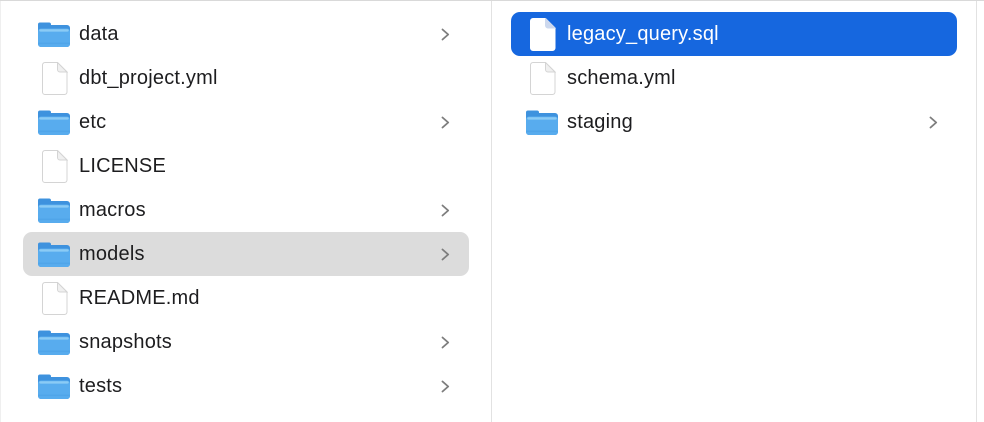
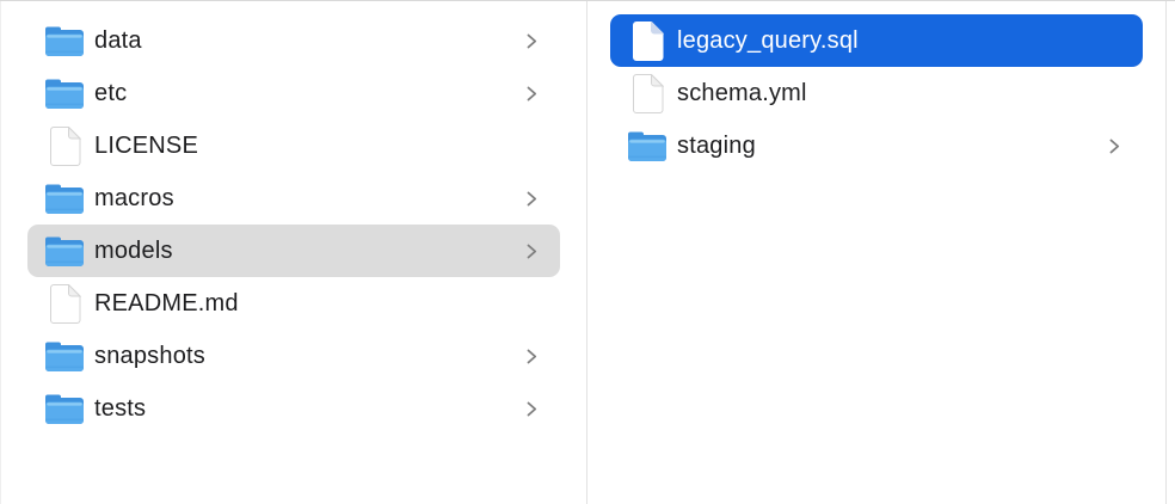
  data
- dbt_project.yml
  etc
  LICENSE
  macros
  models
  README.md
  snapshots
  tests
  legacy_query.sql
  schema.yml
  staging
